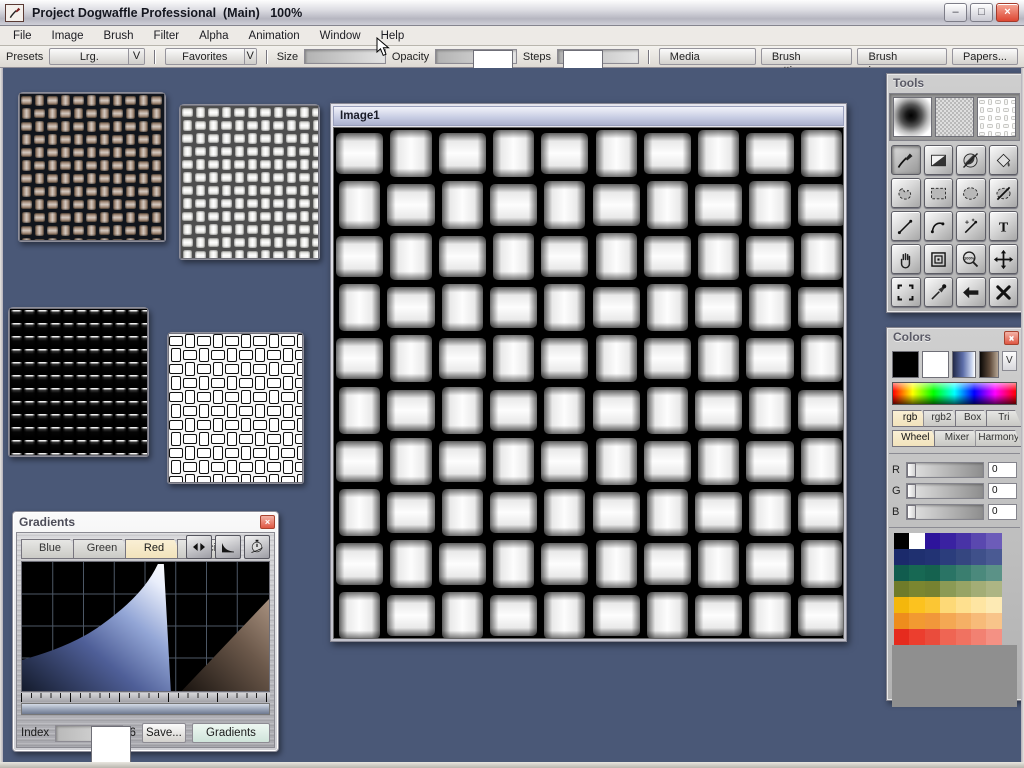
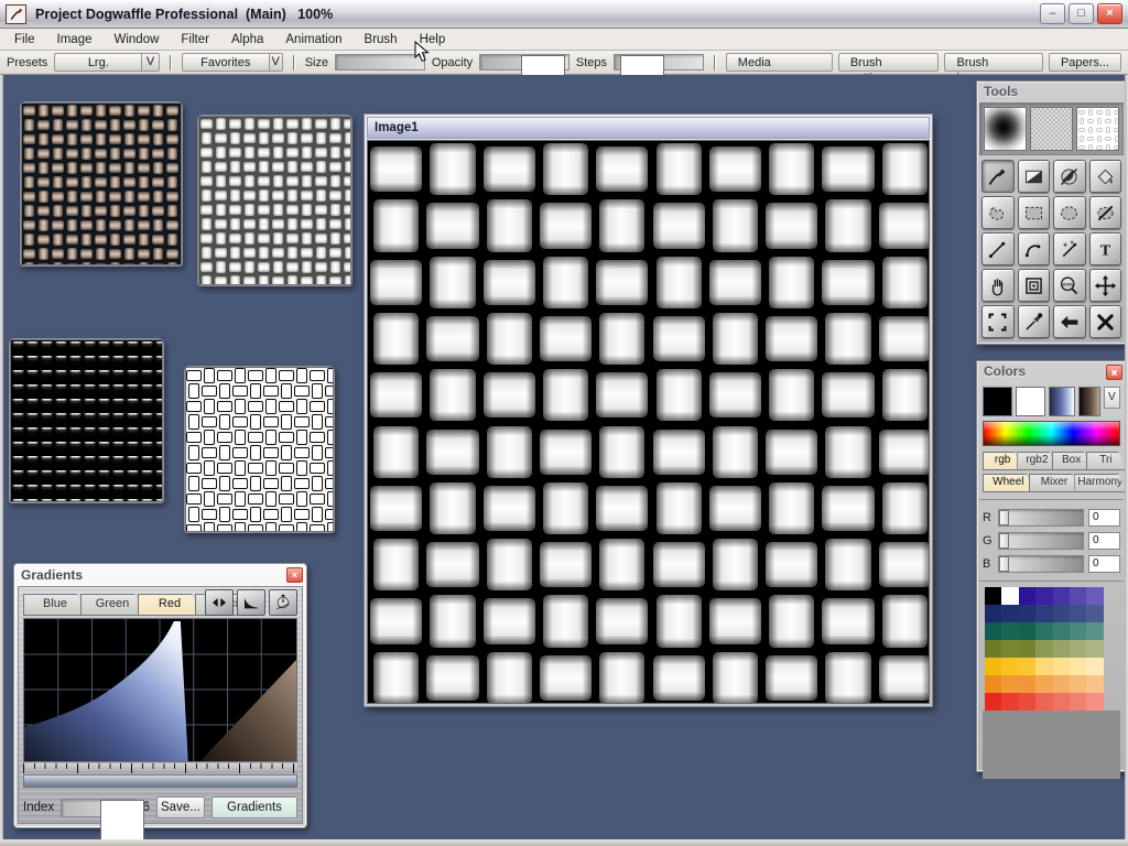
  Project Dogwaffle Professional (Main) 100%
  –
  □
  ×
  File
  Image
- Brush
+ Window
  Filter
  Alpha
  Animation
- Window
+ Brush
  Help
  Presets
  V
  Favorites
  V
  Size
  Opacity
  Steps
  Papers...
  Image1
  Gradients
  ×
  Blue
  Green
  Red
  Index
  6
  Save...
  Gradients
  Tools
  T
  Colors
  ×
  V
  rgb
  rgb2
  Box
  Tri
  Wheel
  Mixer
  Harmony
  R
  0
  G
  0
  B
  0
